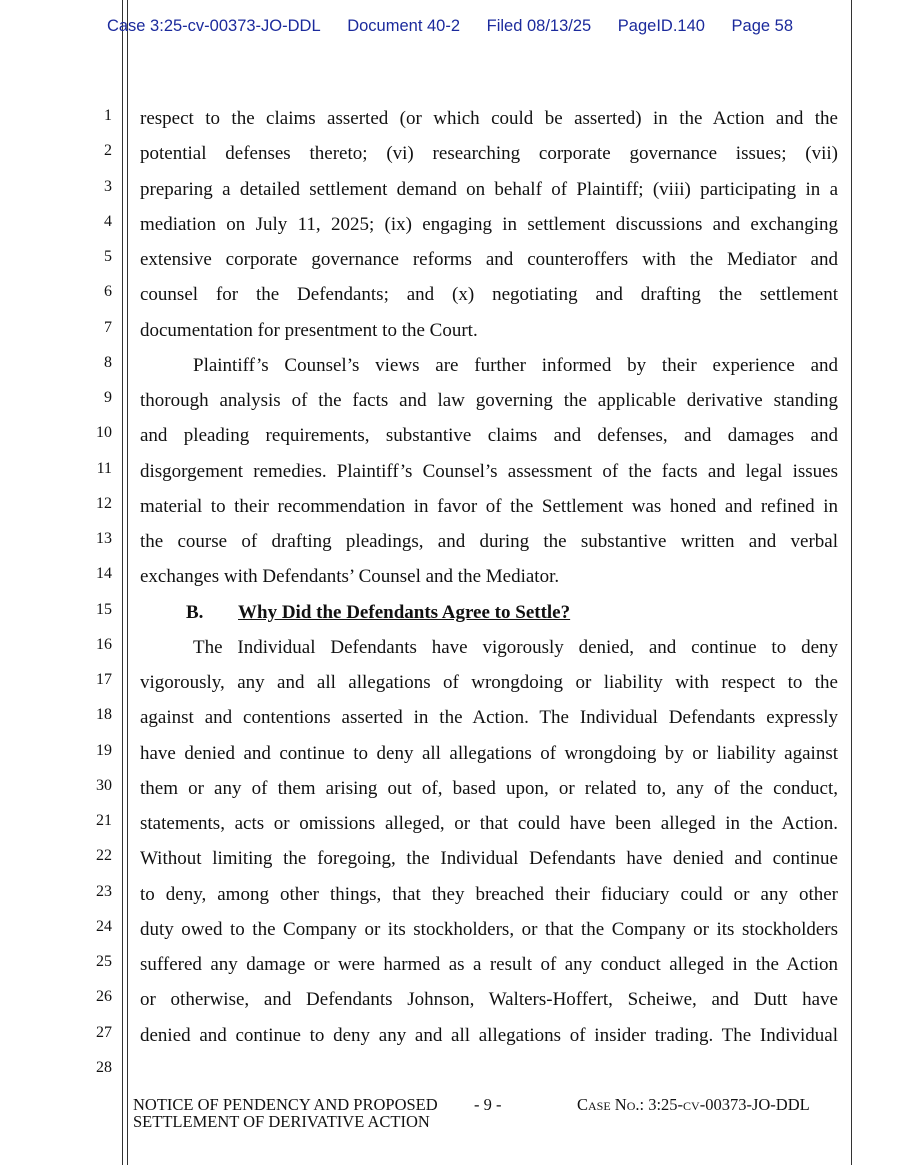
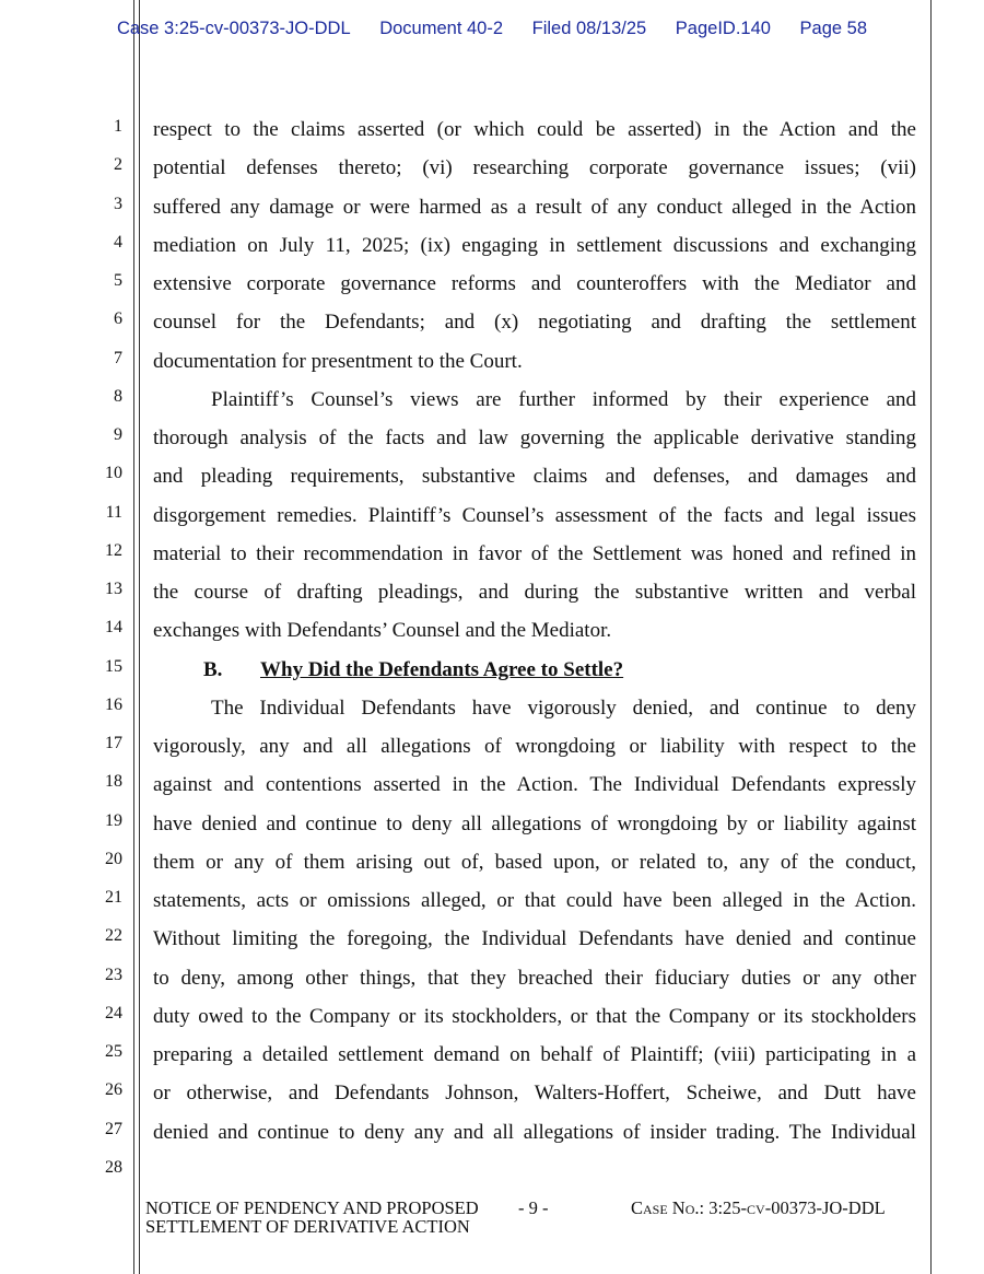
  Case 3:25-cv-00373-JO-DDL Document 40-2 Filed 08/13/25 PageID.140 Page 58
  1
  2
  3
  4
  5
  6
  7
  8
  9
  10
  11
  12
  13
  14
  15
  16
  17
  18
  19
- 30
+ 20
  21
  22
  23
  24
  25
  26
  27
  28
  respect to the claims asserted (or which could be asserted) in the Action and the
  potential defenses thereto; (vi) researching corporate governance issues; (vii)
- preparing a detailed settlement demand on behalf of Plaintiff; (viii) participating in a
+ suffered any damage or were harmed as a result of any conduct alleged in the Action
  mediation on July 11, 2025; (ix) engaging in settlement discussions and exchanging
  extensive corporate governance reforms and counteroffers with the Mediator and
  counsel for the Defendants; and (x) negotiating and drafting the settlement
  documentation for presentment to the Court.
  Plaintiff’s Counsel’s views are further informed by their experience and
  thorough analysis of the facts and law governing the applicable derivative standing
  and pleading requirements, substantive claims and defenses, and damages and
  disgorgement remedies. Plaintiff’s Counsel’s assessment of the facts and legal issues
  material to their recommendation in favor of the Settlement was honed and refined in
  the course of drafting pleadings, and during the substantive written and verbal
  exchanges with Defendants’ Counsel and the Mediator.
  The Individual Defendants have vigorously denied, and continue to deny
  vigorously, any and all allegations of wrongdoing or liability with respect to the
  against and contentions asserted in the Action. The Individual Defendants expressly
  have denied and continue to deny all allegations of wrongdoing by or liability against
  them or any of them arising out of, based upon, or related to, any of the conduct,
  statements, acts or omissions alleged, or that could have been alleged in the Action.
  Without limiting the foregoing, the Individual Defendants have denied and continue
- to deny, among other things, that they breached their fiduciary could or any other
+ to deny, among other things, that they breached their fiduciary duties or any other
  duty owed to the Company or its stockholders, or that the Company or its stockholders
- suffered any damage or were harmed as a result of any conduct alleged in the Action
+ preparing a detailed settlement demand on behalf of Plaintiff; (viii) participating in a
  or otherwise, and Defendants Johnson, Walters-Hoffert, Scheiwe, and Dutt have
  denied and continue to deny any and all allegations of insider trading. The Individual
  B.
  Why Did the Defendants Agree to Settle?
  NOTICE OF PENDENCY AND PROPOSED
  SETTLEMENT OF DERIVATIVE ACTION
  - 9 -
  Case No.: 3:25-cv-00373-JO-DDL
